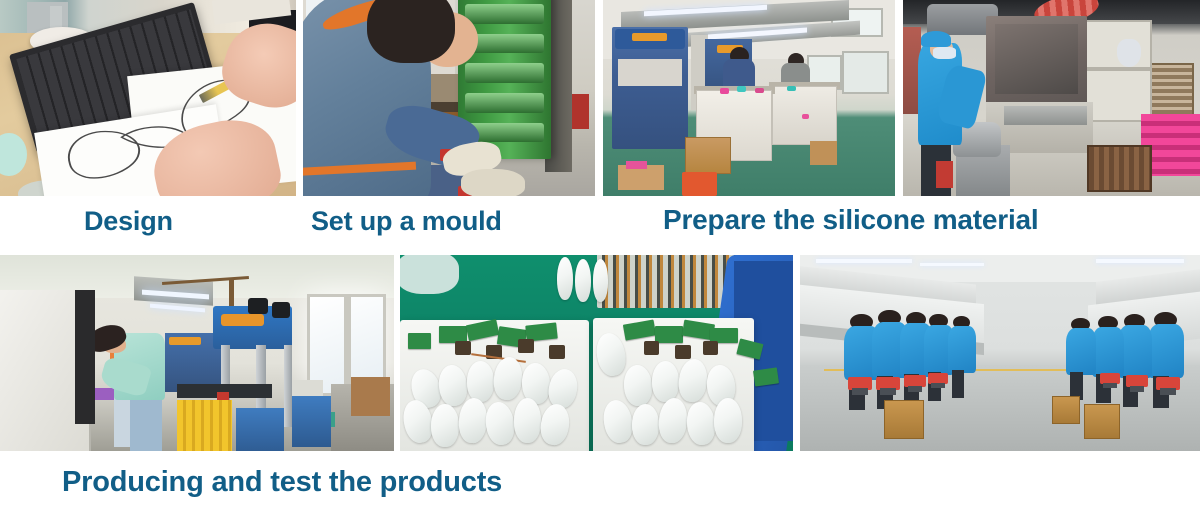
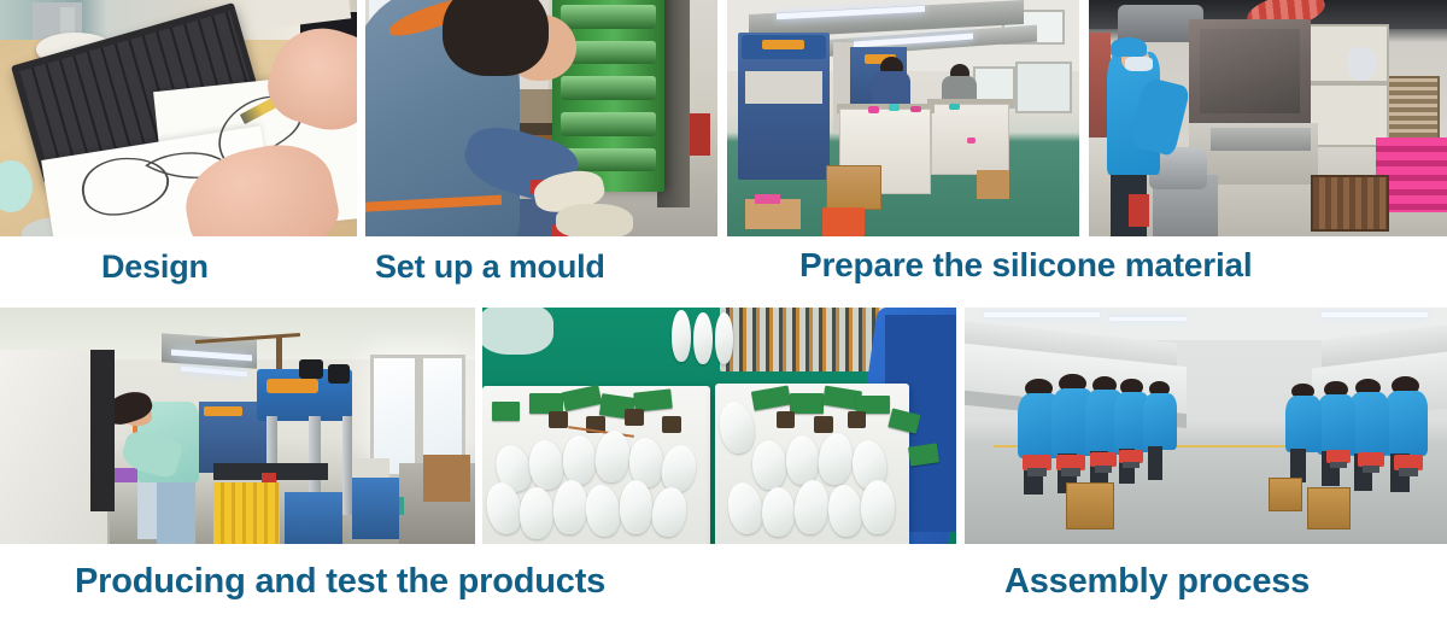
  Design
  Set up a mould
  Prepare the silicone material
  Producing and test the products
+ Assembly process
